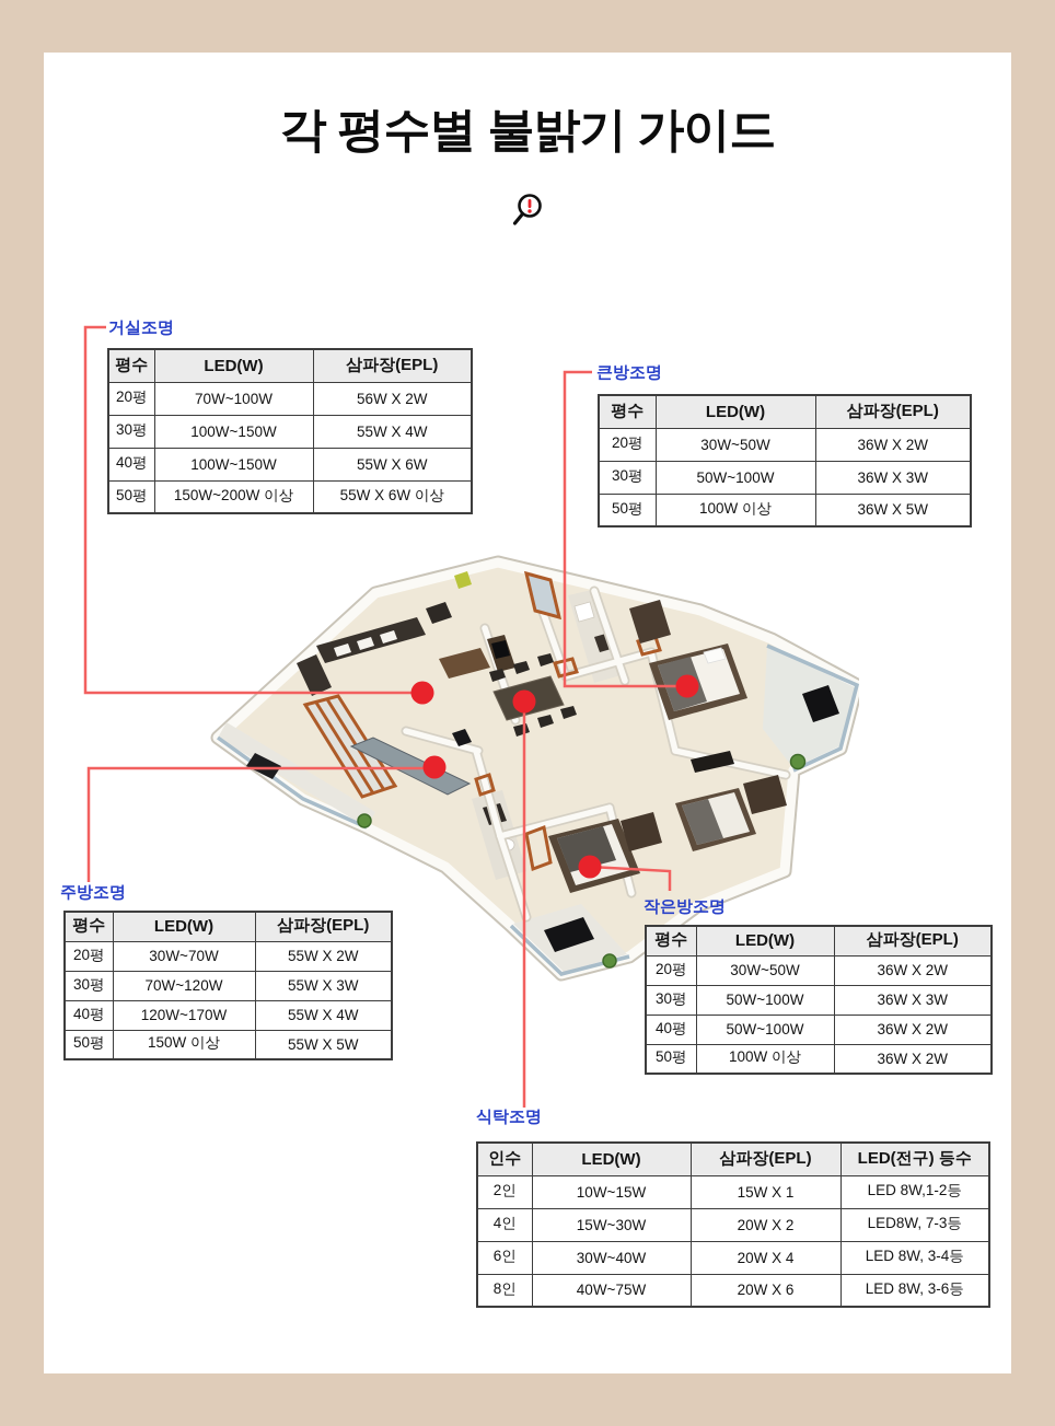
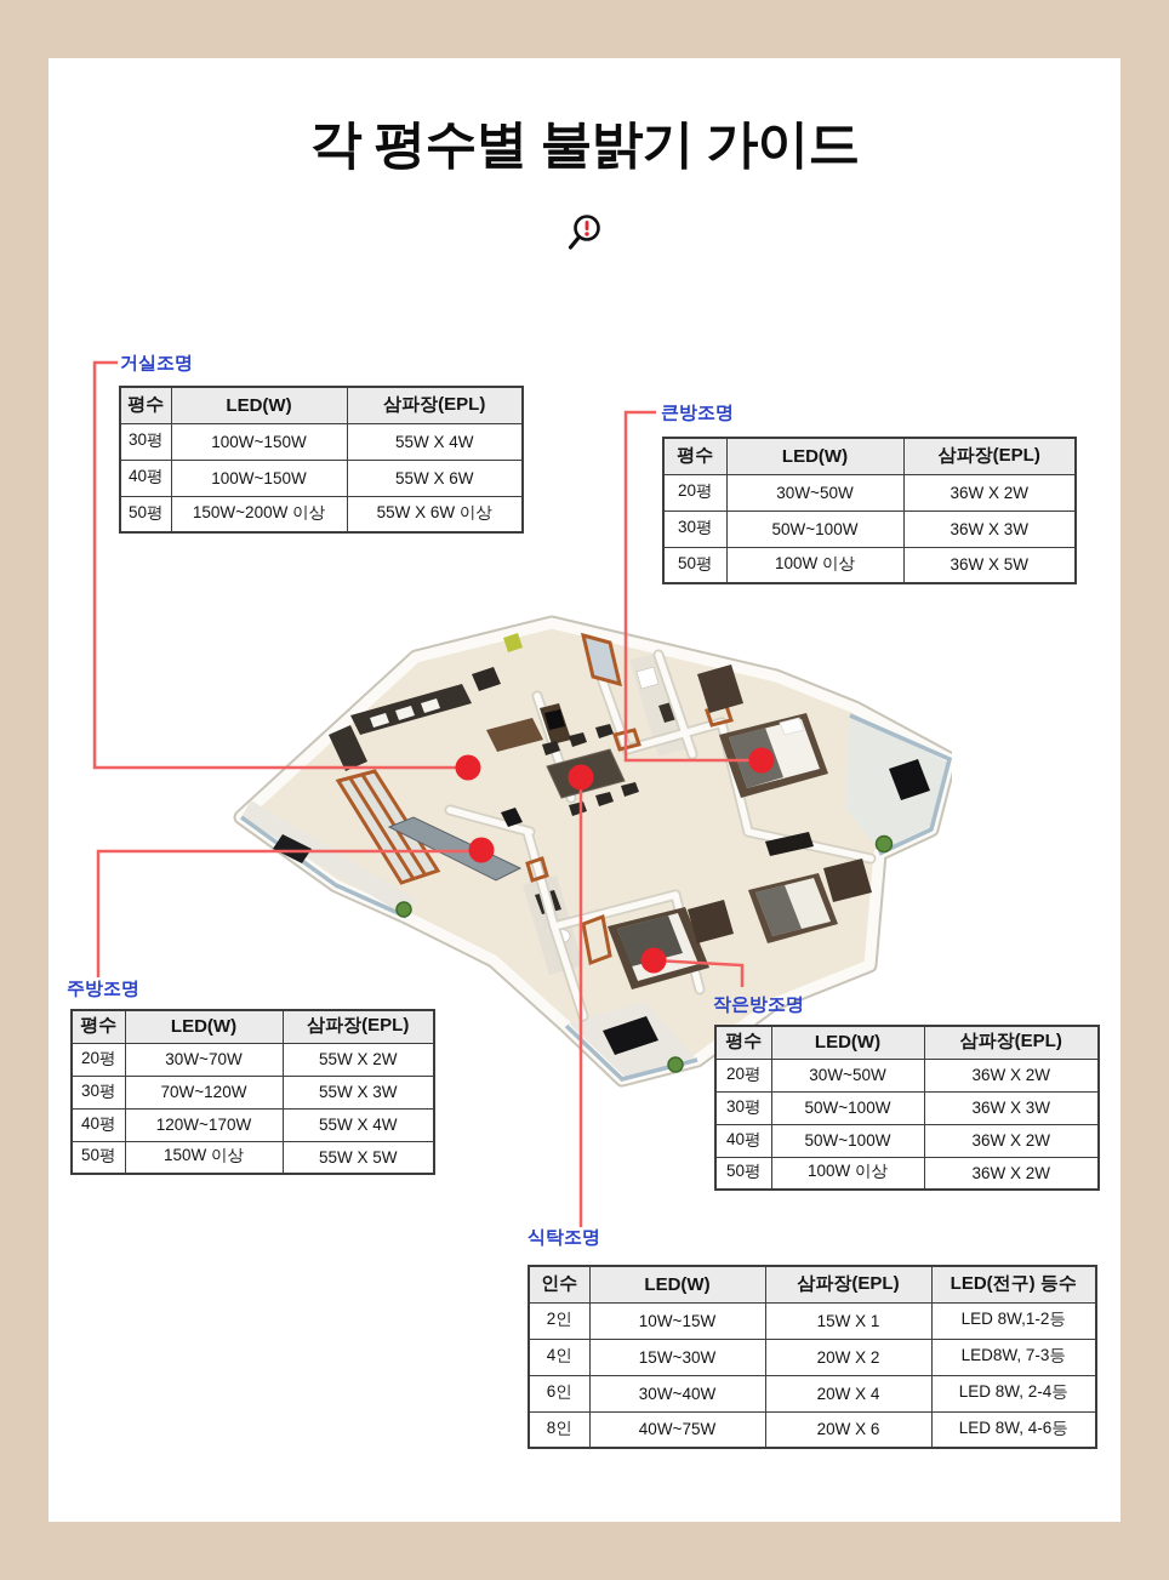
  각 평수별 불밝기 가이드
  거실조명
  큰방조명
  주방조명
  작은방조명
  식탁조명
  평수	LED(W)	삼파장(EPL)
- 20평	70W~100W	56W X 2W
  30평	100W~150W	55W X 4W
  40평	100W~150W	55W X 6W
  50평	150W~200W 이상	55W X 6W 이상
  평수	LED(W)	삼파장(EPL)
  20평	30W~50W	36W X 2W
  30평	50W~100W	36W X 3W
  50평	100W 이상	36W X 5W
  평수	LED(W)	삼파장(EPL)
  20평	30W~70W	55W X 2W
  30평	70W~120W	55W X 3W
  40평	120W~170W	55W X 4W
  50평	150W 이상	55W X 5W
  평수	LED(W)	삼파장(EPL)
  20평	30W~50W	36W X 2W
  30평	50W~100W	36W X 3W
  40평	50W~100W	36W X 2W
  50평	100W 이상	36W X 2W
  인수	LED(W)	삼파장(EPL)	LED(전구) 등수
  2인	10W~15W	15W X 1	LED 8W,1-2등
  4인	15W~30W	20W X 2	LED8W, 7-3등
- 6인	30W~40W	20W X 4	LED 8W, 3-4등
+ 6인	30W~40W	20W X 4	LED 8W, 2-4등
- 8인	40W~75W	20W X 6	LED 8W, 3-6등
+ 8인	40W~75W	20W X 6	LED 8W, 4-6등
